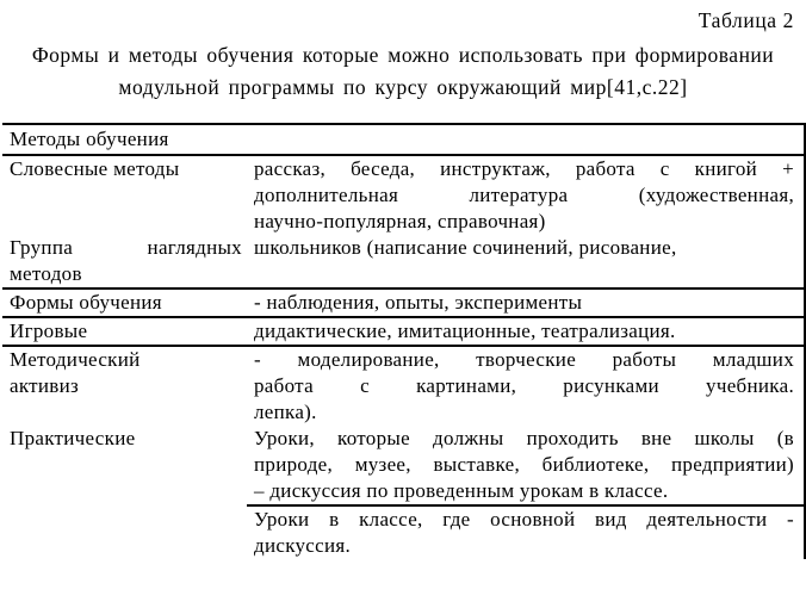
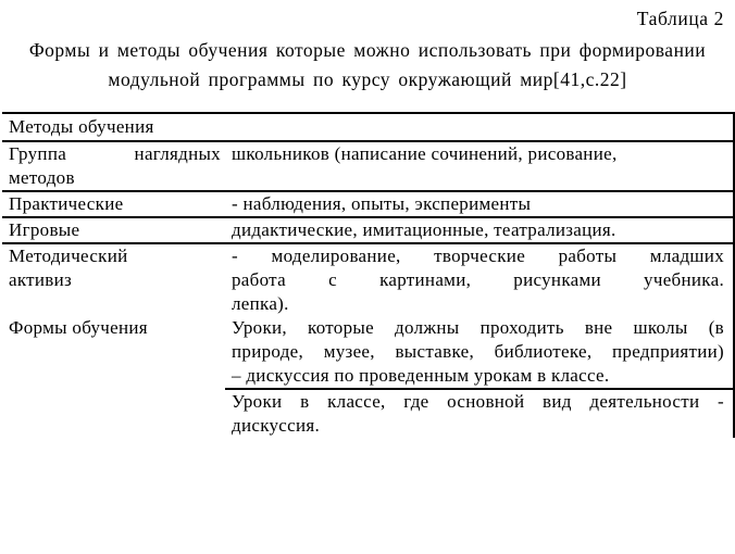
  Таблица 2
  Формы и методы обучения которые можно использовать при формировании
  модульной программы по курсу окружающий мир[41,с.22]
  Методы обучения
- Словесные методы
- рассказ, беседа, инструктаж, работа с книгой +
- дополнительная литература (художественная,
- научно-популярная, справочная)
  Группа наглядных
  методов
  школьников (написание сочинений, рисование,
- Формы обучения
+ Практические
  - наблюдения, опыты, эксперименты
  Игровые
  дидактические, имитационные, театрализация.
  Методический
  активиз
  - моделирование, творческие работы младших
  работа с картинами, рисунками учебника.
  лепка).
- Практические
+ Формы обучения
  Уроки, которые должны проходить вне школы (в
  природе, музее, выставке, библиотеке, предприятии)
  – дискуссия по проведенным урокам в классе.
  Уроки в классе, где основной вид деятельности -
  дискуссия.
